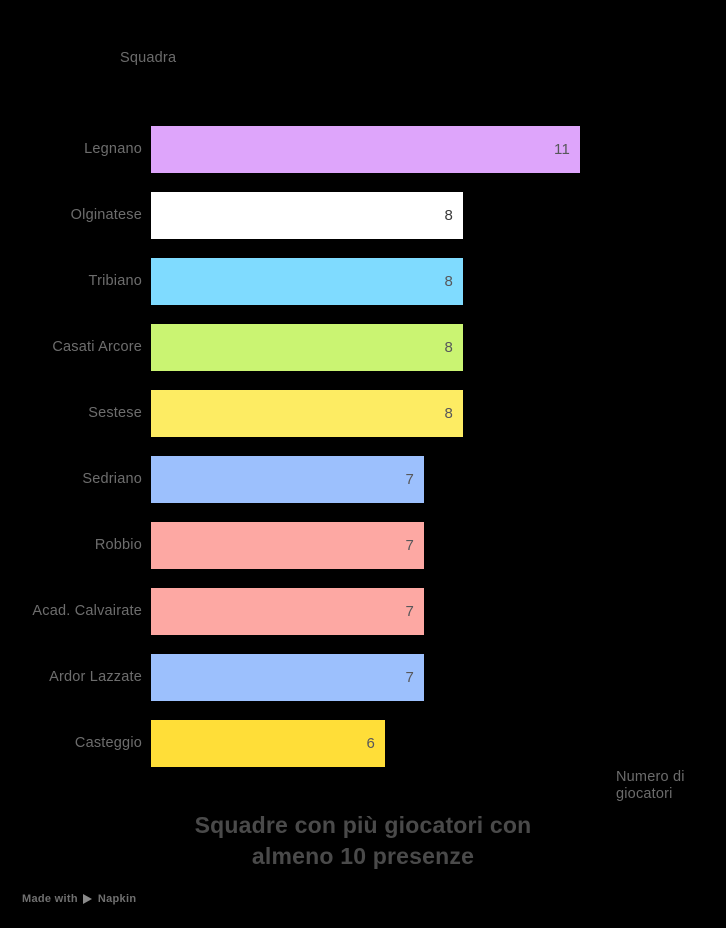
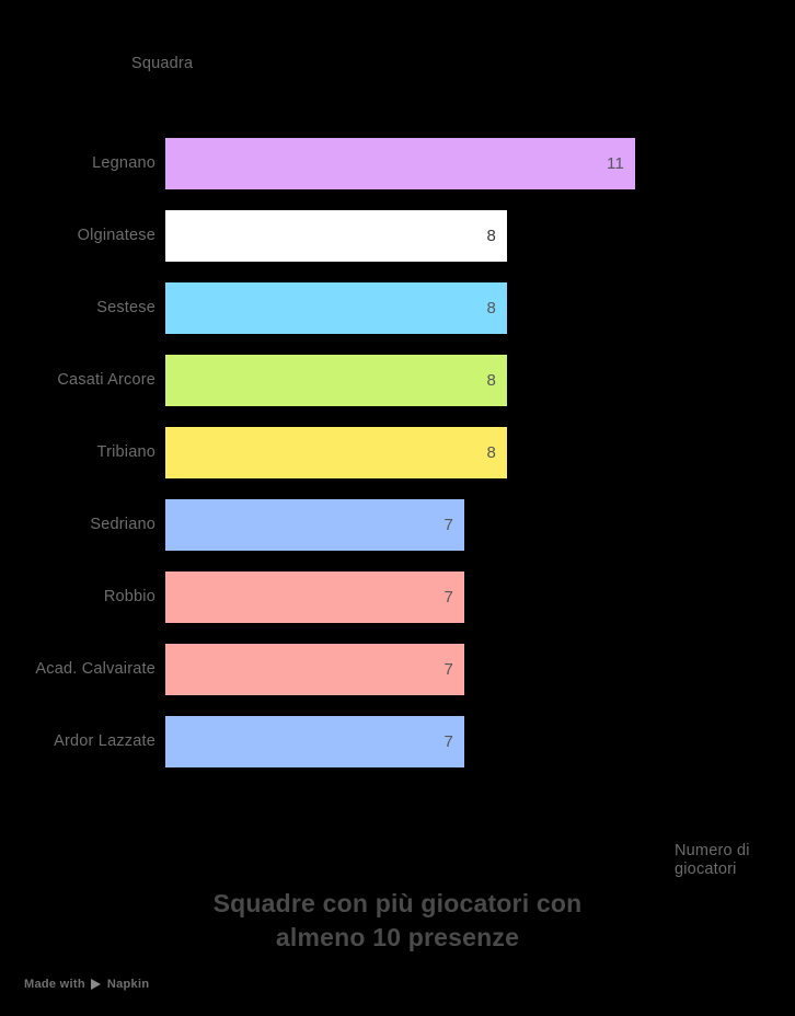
  Squadra
  Legnano
  11
  Olginatese
  8
- Tribiano
+ Sestese
  8
  Casati Arcore
  8
- Sestese
+ Tribiano
  8
  Sedriano
  7
  Robbio
  7
  Acad. Calvairate
  7
  Ardor Lazzate
  7
- Casteggio
- 6
  Numero di
  giocatori
  Squadre con più giocatori con
  almeno 10 presenze
  Made with
  Napkin
